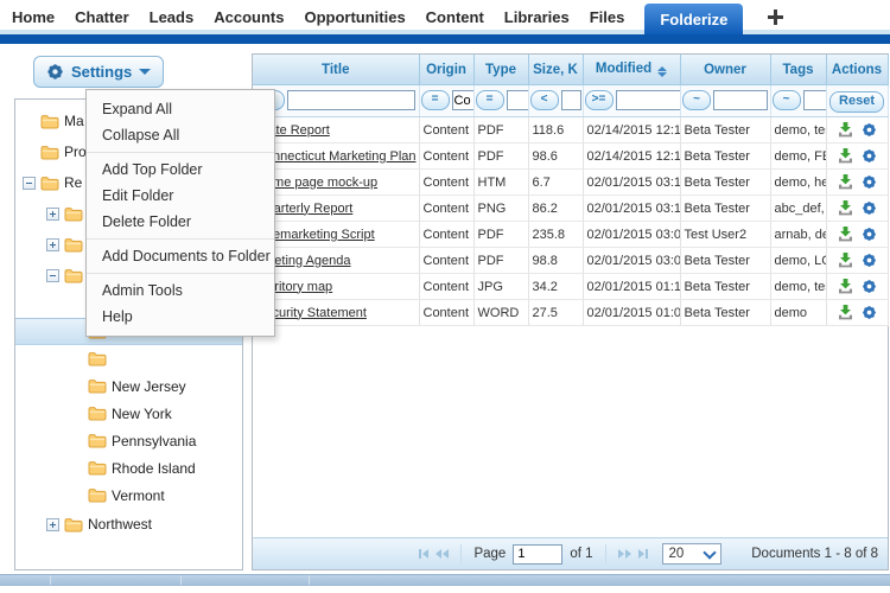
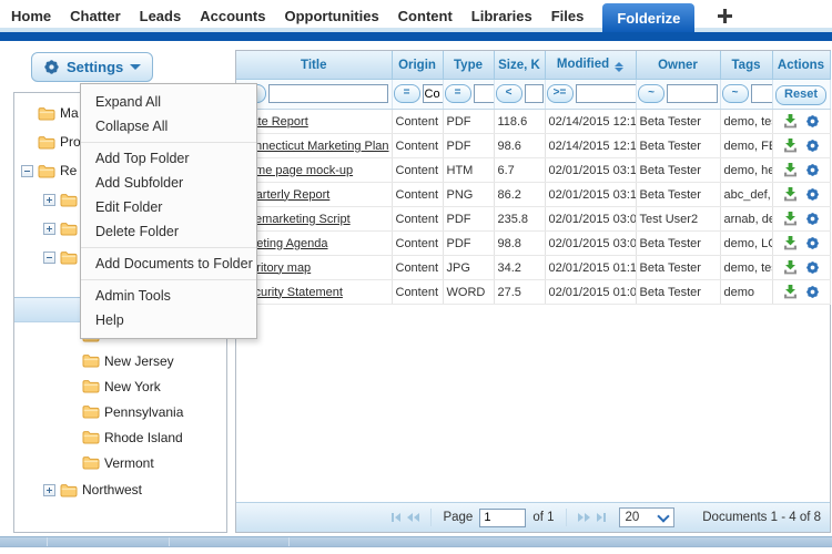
  Home
  Chatter
  Leads
  Accounts
  Opportunities
  Content
  Libraries
  Files
  Folderize
  Settings
  Ma
  Pro
  Re
  New Jersey
  New York
  Pennsylvania
  Rhode Island
  Vermont
  Northwest
  Title	Origin	Type	Size, K	Modified	Owner	Tags	Actions
  	= Co	=	<	>=	~	~	Reset
  te Report	Content	PDF	118.6	02/14/2015 12:1	Beta Tester	demo, te
  nnecticut Marketing Plan	Content	PDF	98.6	02/14/2015 12:1	Beta Tester	demo, F
  me page mock-up	Content	HTM	6.7	02/01/2015 03:1	Beta Tester	demo, he
  arterly Report	Content	PNG	86.2	02/01/2015 03:1	Beta Tester	abc_def,
  emarketing Script	Content	PDF	235.8	02/01/2015 03:0	Test User2	arnab, de
  eting Agenda	Content	PDF	98.8	02/01/2015 03:0	Beta Tester	demo, L
  ritory map	Content	JPG	34.2	02/01/2015 01:1	Beta Tester	demo, te
  curity Statement	Content	WORD	27.5	02/01/2015 01:0	Beta Tester	demo
  Page
  1
  of 1
  20
- Documents 1 - 8 of 8
+ Documents 1 - 4 of 8
  Expand All
  Collapse All
  Add Top Folder
+ Add Subfolder
  Edit Folder
  Delete Folder
  Add Documents to Folder
  Admin Tools
  Help
